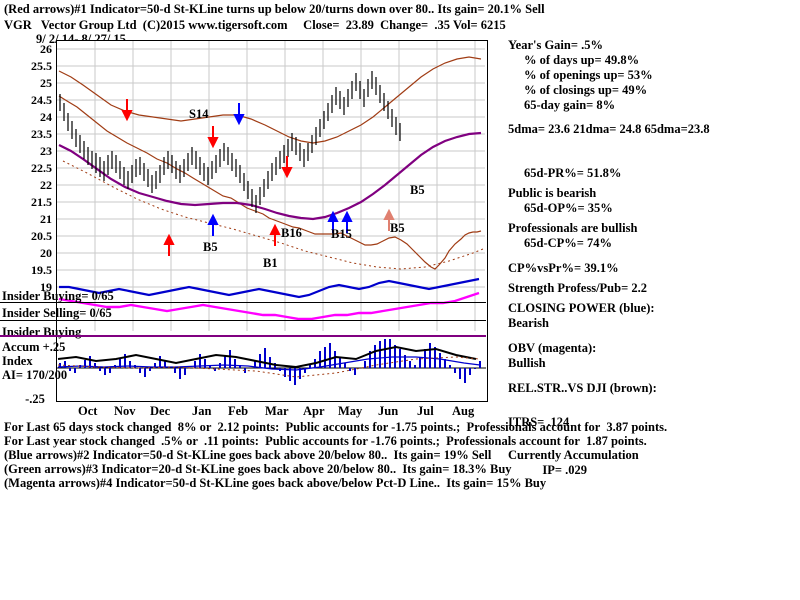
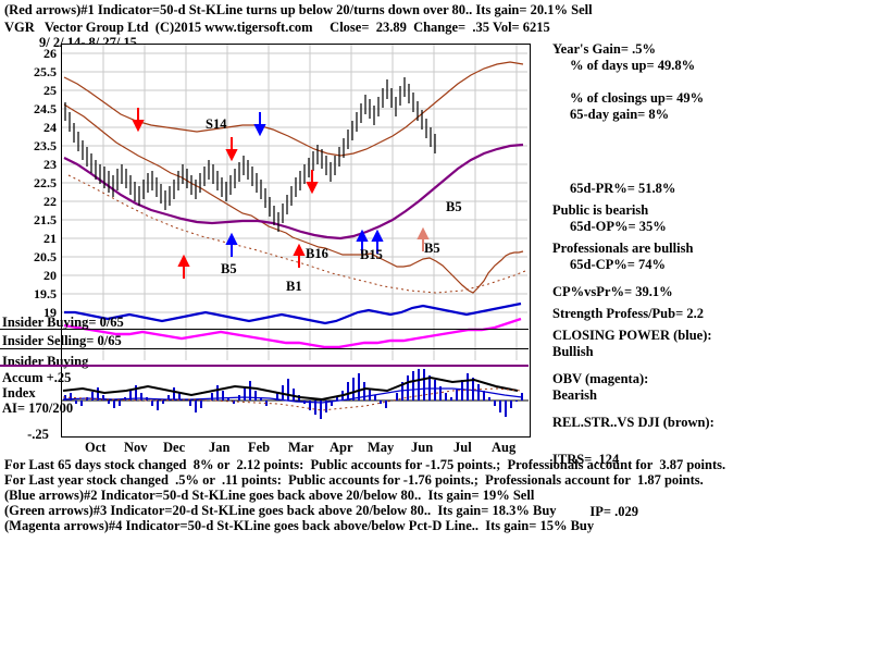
  (Red arrows)#1 Indicator=50-d St-KLine turns up below 20/turns down over 80.. Its gain= 20.1% Sell
  VGR Vector Group Ltd (C)2015 www.tigersoft.com Close= 23.89 Change= .35 Vol= 6215
  9/ 2/ 14- 8/ 27/ 15
  S14
  B5
  B5
  B16
  B15
  B5
  B1
  26
  25.5
  25
  24.5
  24
  23.5
  23
  22.5
  22
  21.5
  21
  20.5
  20
  19.5
  19
  Insider Buying= 0/65
  Insider Selling= 0/65
  Insider Buying
  Accum +.25
  Index
  AI= 170/200
  -.25
  Oct
  Nov
  Dec
  Jan
  Feb
  Mar
  Apr
  May
  Jun
  Jul
  Aug
  Year's Gain= .5%
  % of days up= 49.8%
- % of openings up= 53%
  % of closings up= 49%
  65-day gain= 8%
- 5dma= 23.6 21dma= 24.8 65dma=23.8
  65d-PR%= 51.8%
  Public is bearish
  65d-OP%= 35%
  Professionals are bullish
  65d-CP%= 74%
  CP%vsPr%= 39.1%
  Strength Profess/Pub= 2.2
  CLOSING POWER (blue):
- Bearish
+ Bullish
  OBV (magenta):
- Bullish
+ Bearish
  REL.STR..VS DJI (brown):
  ITRS= .124
- Currently Accumulation
  IP= .029
  For Last 65 days stock changed 8% or 2.12 points: Public accounts for -1.75 points.; Professionals account for 3.87 points.
  For Last year stock changed .5% or .11 points: Public accounts for -1.76 points.; Professionals account for 1.87 points.
  (Blue arrows)#2 Indicator=50-d St-KLine goes back above 20/below 80.. Its gain= 19% Sell
  (Green arrows)#3 Indicator=20-d St-KLine goes back above 20/below 80.. Its gain= 18.3% Buy
  (Magenta arrows)#4 Indicator=50-d St-KLine goes back above/below Pct-D Line.. Its gain= 15% Buy
